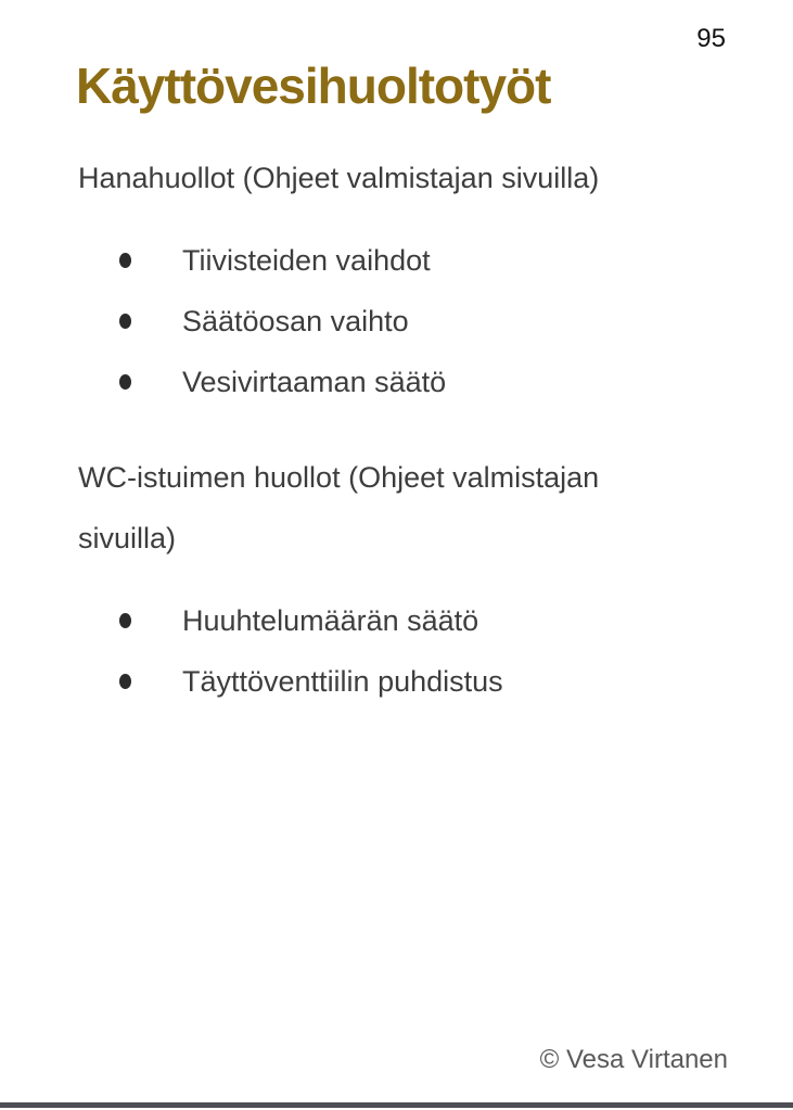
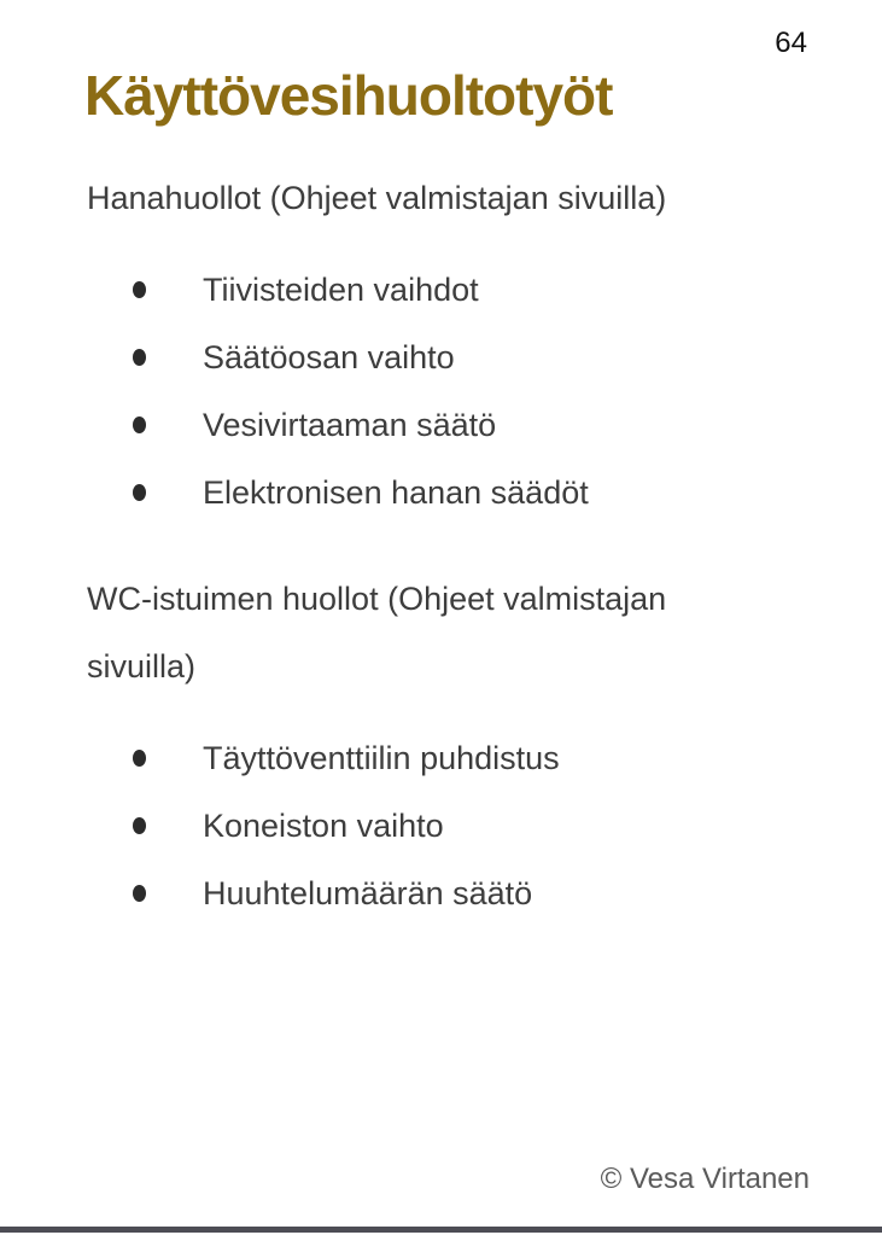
- 95
+ 64
  Käyttövesihuoltotyöt
  Hanahuollot (Ohjeet valmistajan sivuilla)
  Tiivisteiden vaihdot
  Säätöosan vaihto
  Vesivirtaaman säätö
+ Elektronisen hanan säädöt
  WC-istuimen huollot (Ohjeet valmistajan sivuilla)
- Huuhtelumäärän säätö
+ Täyttöventtiilin puhdistus
+ Koneiston vaihto
- Täyttöventtiilin puhdistus
+ Huuhtelumäärän säätö
  © Vesa Virtanen
